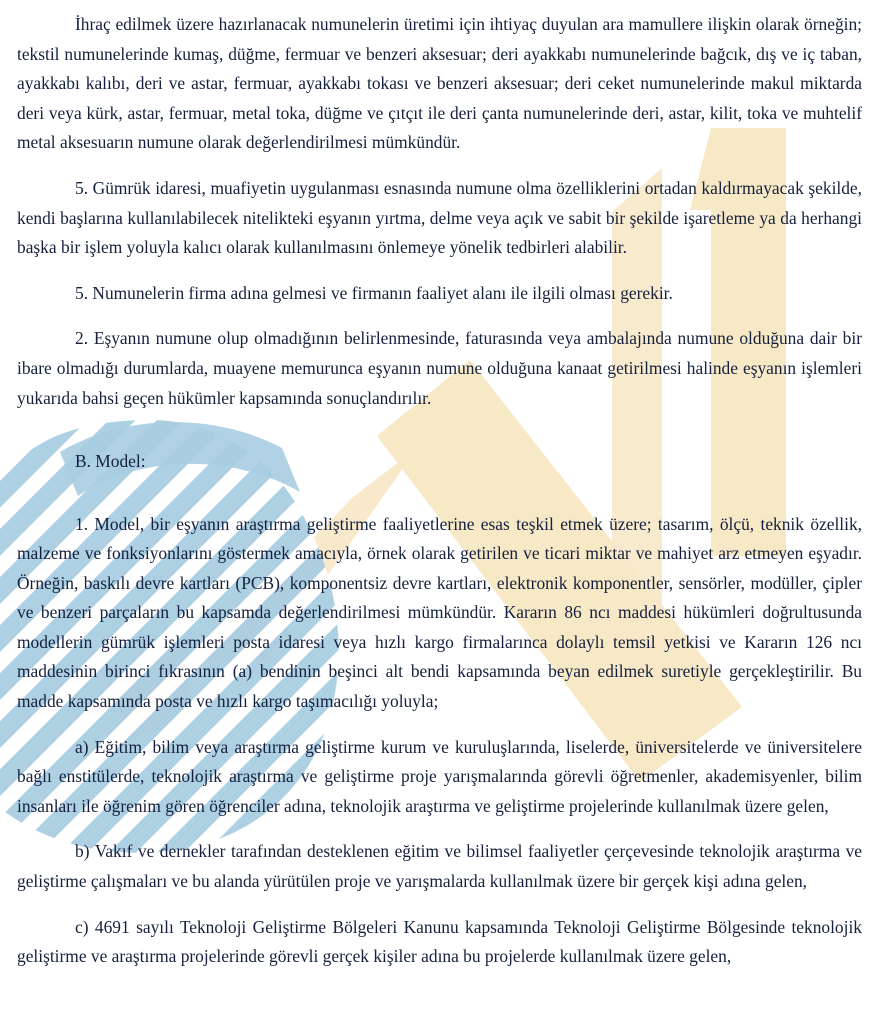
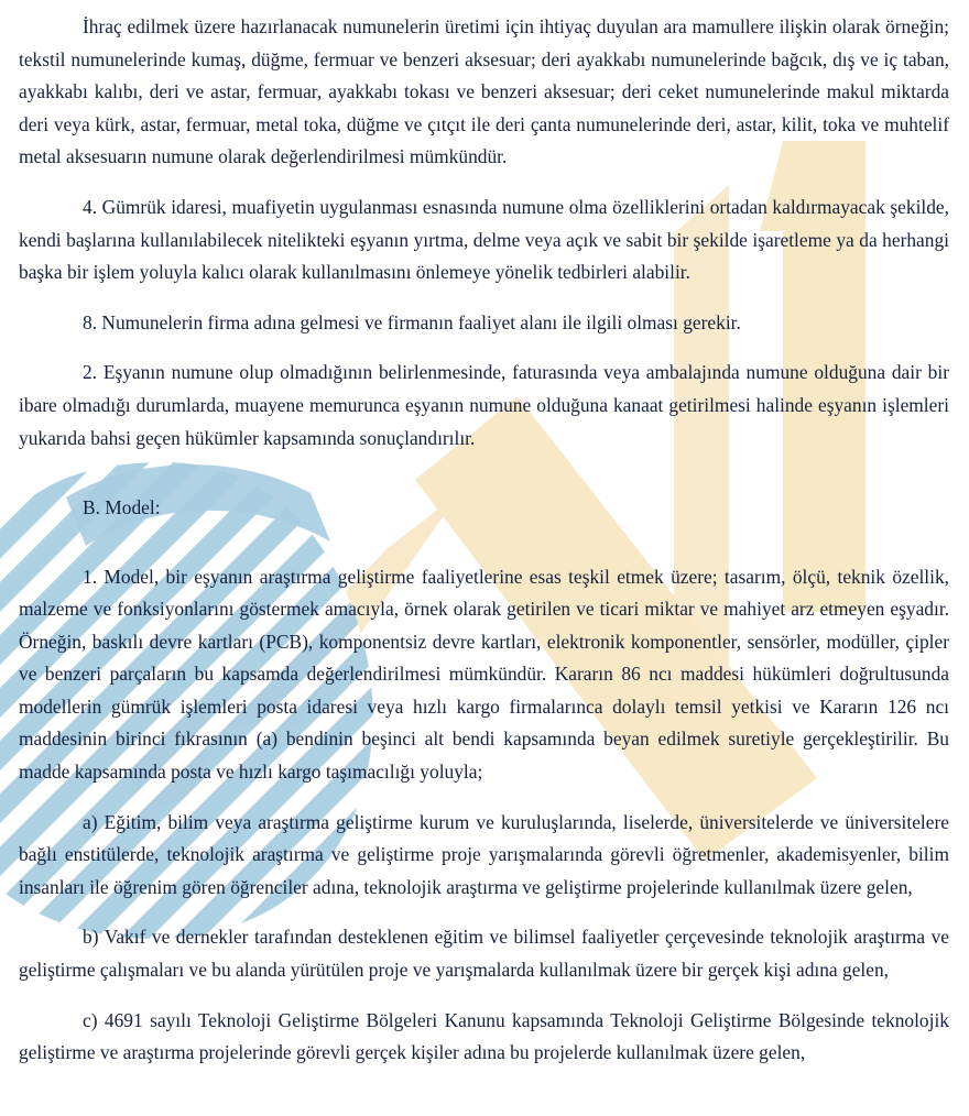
  İhraç edilmek üzere hazırlanacak numunelerin üretimi için ihtiyaç duyulan ara mamullere ilişkin olarak örneğin; tekstil numunelerinde kumaş, düğme, fermuar ve benzeri aksesuar; deri ayakkabı numunelerinde bağcık, dış ve iç taban, ayakkabı kalıbı, deri ve astar, fermuar, ayakkabı tokası ve benzeri aksesuar; deri ceket numunelerinde makul miktarda deri veya kürk, astar, fermuar, metal toka, düğme ve çıtçıt ile deri çanta numunelerinde deri, astar, kilit, toka ve muhtelif metal aksesuarın numune olarak değerlendirilmesi mümkündür.
- 5. Gümrük idaresi, muafiyetin uygulanması esnasında numune olma özelliklerini ortadan kaldırmayacak şekilde, kendi başlarına kullanılabilecek nitelikteki eşyanın yırtma, delme veya açık ve sabit bir şekilde işaretleme ya da herhangi başka bir işlem yoluyla kalıcı olarak kullanılmasını önlemeye yönelik tedbirleri alabilir.
+ 4. Gümrük idaresi, muafiyetin uygulanması esnasında numune olma özelliklerini ortadan kaldırmayacak şekilde, kendi başlarına kullanılabilecek nitelikteki eşyanın yırtma, delme veya açık ve sabit bir şekilde işaretleme ya da herhangi başka bir işlem yoluyla kalıcı olarak kullanılmasını önlemeye yönelik tedbirleri alabilir.
- 5. Numunelerin firma adına gelmesi ve firmanın faaliyet alanı ile ilgili olması gerekir.
+ 8. Numunelerin firma adına gelmesi ve firmanın faaliyet alanı ile ilgili olması gerekir.
  2. Eşyanın numune olup olmadığının belirlenmesinde, faturasında veya ambalajında numune olduğuna dair bir ibare olmadığı durumlarda, muayene memurunca eşyanın numune olduğuna kanaat getirilmesi halinde eşyanın işlemleri yukarıda bahsi geçen hükümler kapsamında sonuçlandırılır.
  B. Model:
  1. Model, bir eşyanın araştırma geliştirme faaliyetlerine esas teşkil etmek üzere; tasarım, ölçü, teknik özellik, malzeme ve fonksiyonlarını göstermek amacıyla, örnek olarak getirilen ve ticari miktar ve mahiyet arz etmeyen eşyadır. Örneğin, baskılı devre kartları (PCB), komponentsiz devre kartları, elektronik komponentler, sensörler, modüller, çipler ve benzeri parçaların bu kapsamda değerlendirilmesi mümkündür. Kararın 86 ncı maddesi hükümleri doğrultusunda modellerin gümrük işlemleri posta idaresi veya hızlı kargo firmalarınca dolaylı temsil yetkisi ve Kararın 126 ncı maddesinin birinci fıkrasının (a) bendinin beşinci alt bendi kapsamında beyan edilmek suretiyle gerçekleştirilir. Bu madde kapsamında posta ve hızlı kargo taşımacılığı yoluyla;
  a) Eğitim, bilim veya araştırma geliştirme kurum ve kuruluşlarında, liselerde, üniversitelerde ve üniversitelere bağlı enstitülerde, teknolojik araştırma ve geliştirme proje yarışmalarında görevli öğretmenler, akademisyenler, bilim insanları ile öğrenim gören öğrenciler adına, teknolojik araştırma ve geliştirme projelerinde kullanılmak üzere gelen,
  b) Vakıf ve dernekler tarafından desteklenen eğitim ve bilimsel faaliyetler çerçevesinde teknolojik araştırma ve geliştirme çalışmaları ve bu alanda yürütülen proje ve yarışmalarda kullanılmak üzere bir gerçek kişi adına gelen,
  c) 4691 sayılı Teknoloji Geliştirme Bölgeleri Kanunu kapsamında Teknoloji Geliştirme Bölgesinde teknolojik geliştirme ve araştırma projelerinde görevli gerçek kişiler adına bu projelerde kullanılmak üzere gelen,
